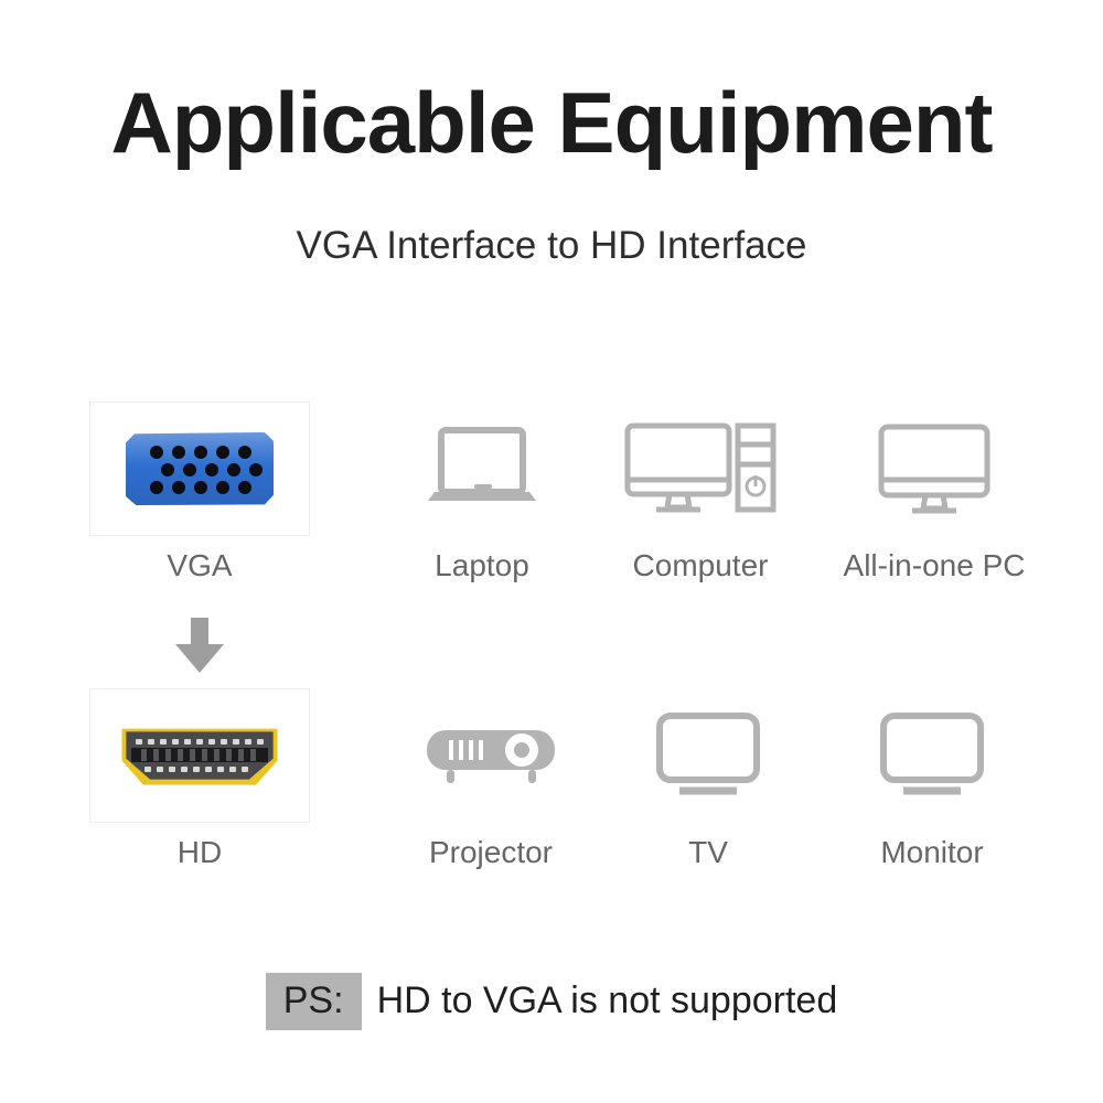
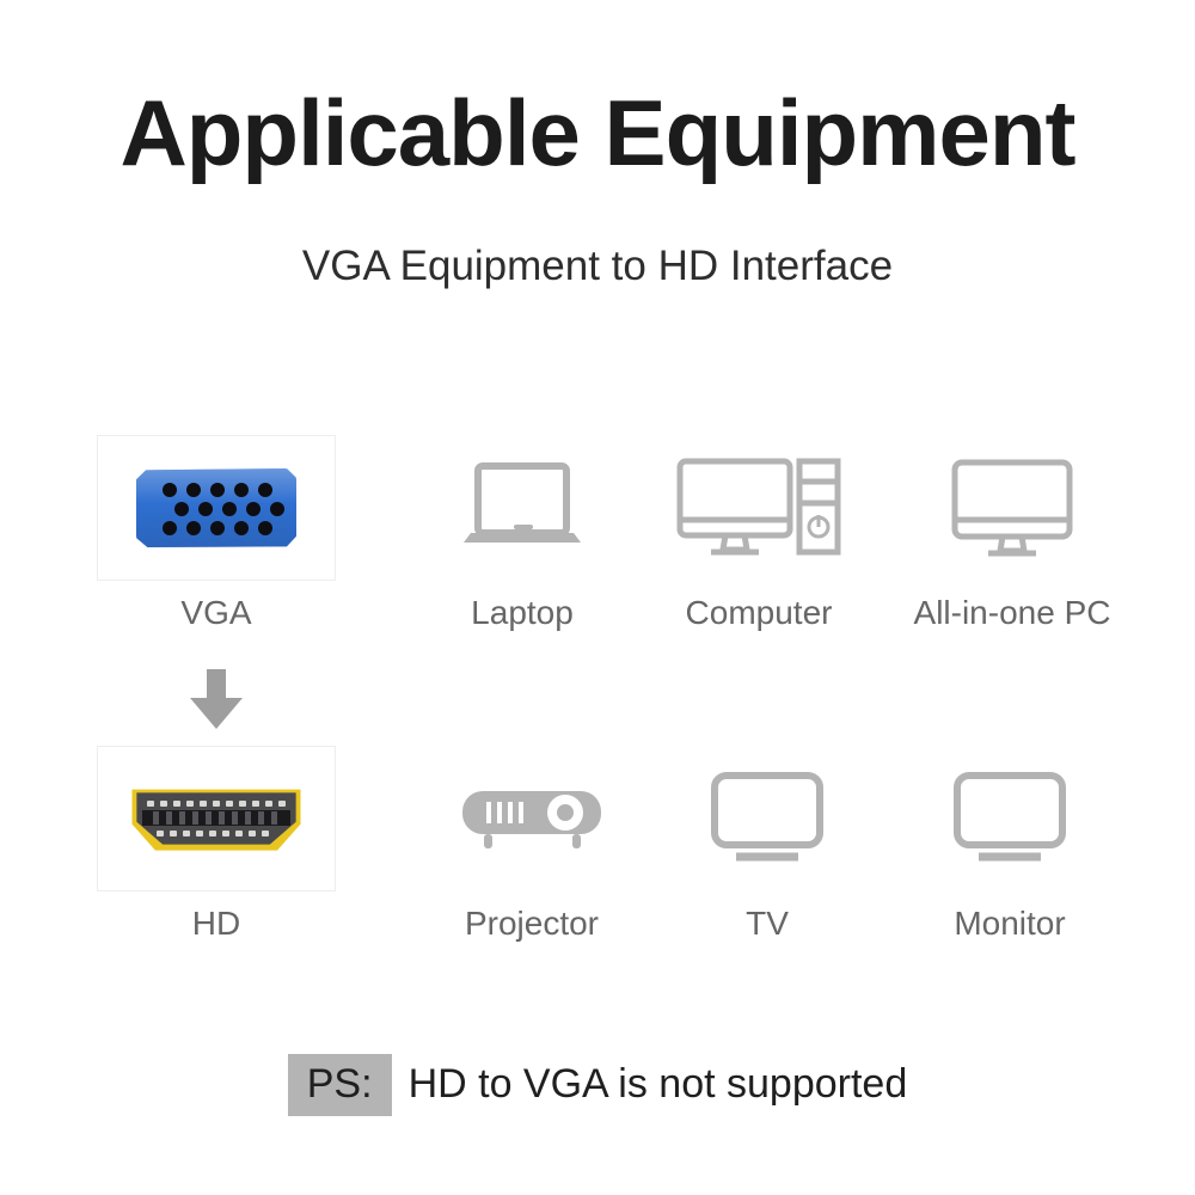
  Applicable Equipment
- VGA Interface to HD Interface
+ VGA Equipment to HD Interface
  VGA
  Laptop
  Computer
  All-in-one PC
  HD
  Projector
  TV
  Monitor
  PS: HD to VGA is not supported
